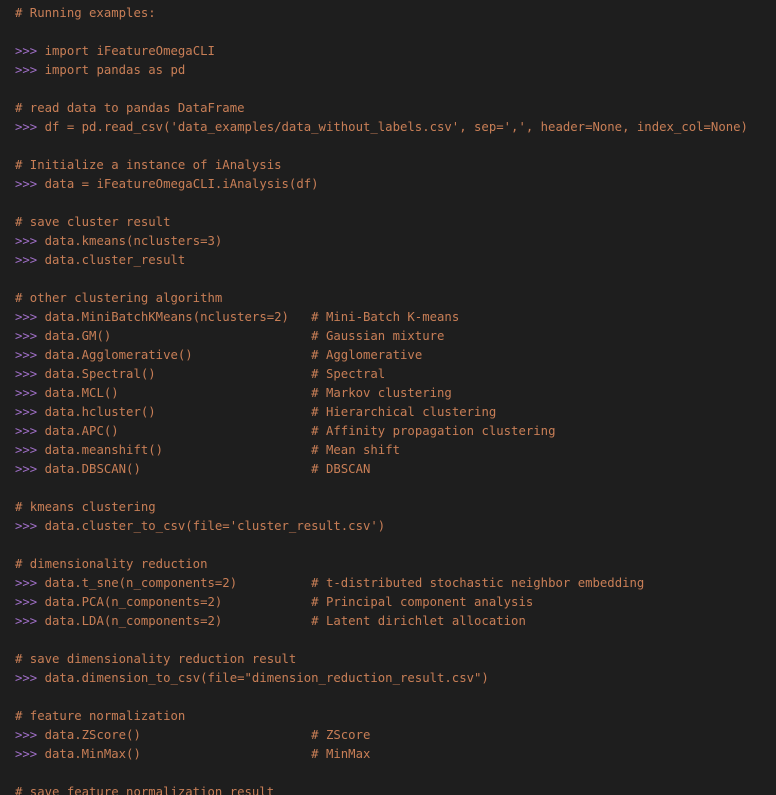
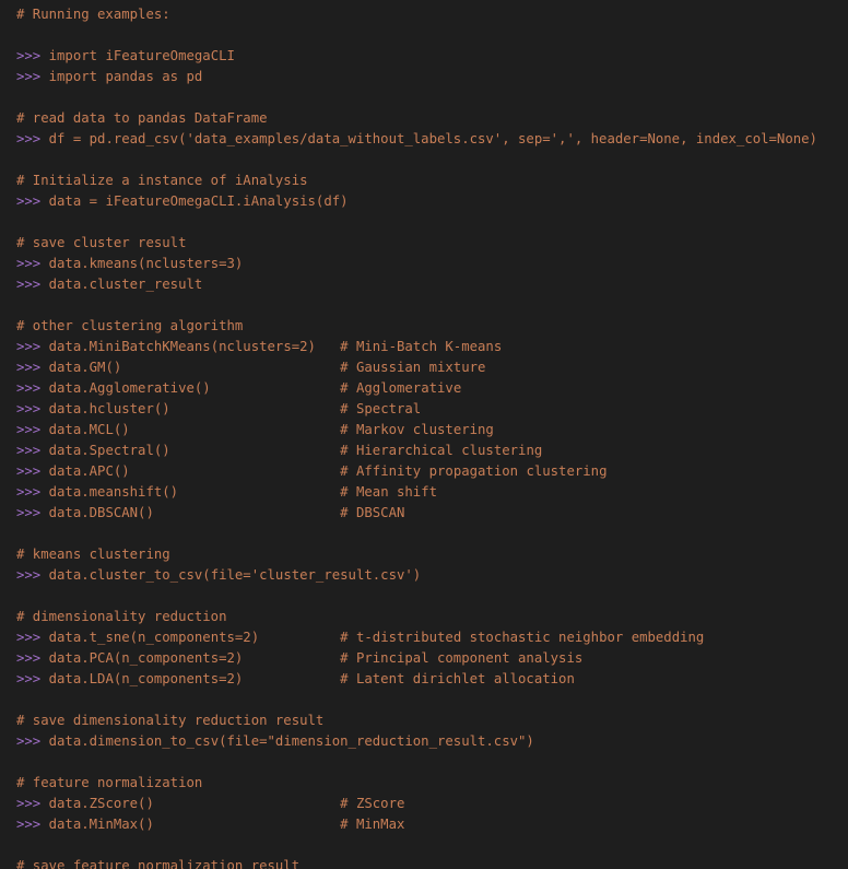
  # Running examples:
  >>> import iFeatureOmegaCLI
  >>> import pandas as pd
  # read data to pandas DataFrame
  >>> df = pd.read_csv('data_examples/data_without_labels.csv', sep=',', header=None, index_col=None)
  # Initialize a instance of iAnalysis
  >>> data = iFeatureOmegaCLI.iAnalysis(df)
  # save cluster result
  >>> data.kmeans(nclusters=3)
  >>> data.cluster_result
  # other clustering algorithm
  >>> data.MiniBatchKMeans(nclusters=2) # Mini-Batch K-means
  >>> data.GM() # Gaussian mixture
  >>> data.Agglomerative() # Agglomerative
- >>> data.Spectral() # Spectral
+ >>> data.hcluster() # Spectral
  >>> data.MCL() # Markov clustering
- >>> data.hcluster() # Hierarchical clustering
+ >>> data.Spectral() # Hierarchical clustering
  >>> data.APC() # Affinity propagation clustering
  >>> data.meanshift() # Mean shift
  >>> data.DBSCAN() # DBSCAN
  # kmeans clustering
  >>> data.cluster_to_csv(file='cluster_result.csv')
  # dimensionality reduction
  >>> data.t_sne(n_components=2) # t-distributed stochastic neighbor embedding
  >>> data.PCA(n_components=2) # Principal component analysis
  >>> data.LDA(n_components=2) # Latent dirichlet allocation
  # save dimensionality reduction result
  >>> data.dimension_to_csv(file="dimension_reduction_result.csv")
  # feature normalization
  >>> data.ZScore() # ZScore
  >>> data.MinMax() # MinMax
  # save feature normalization result
